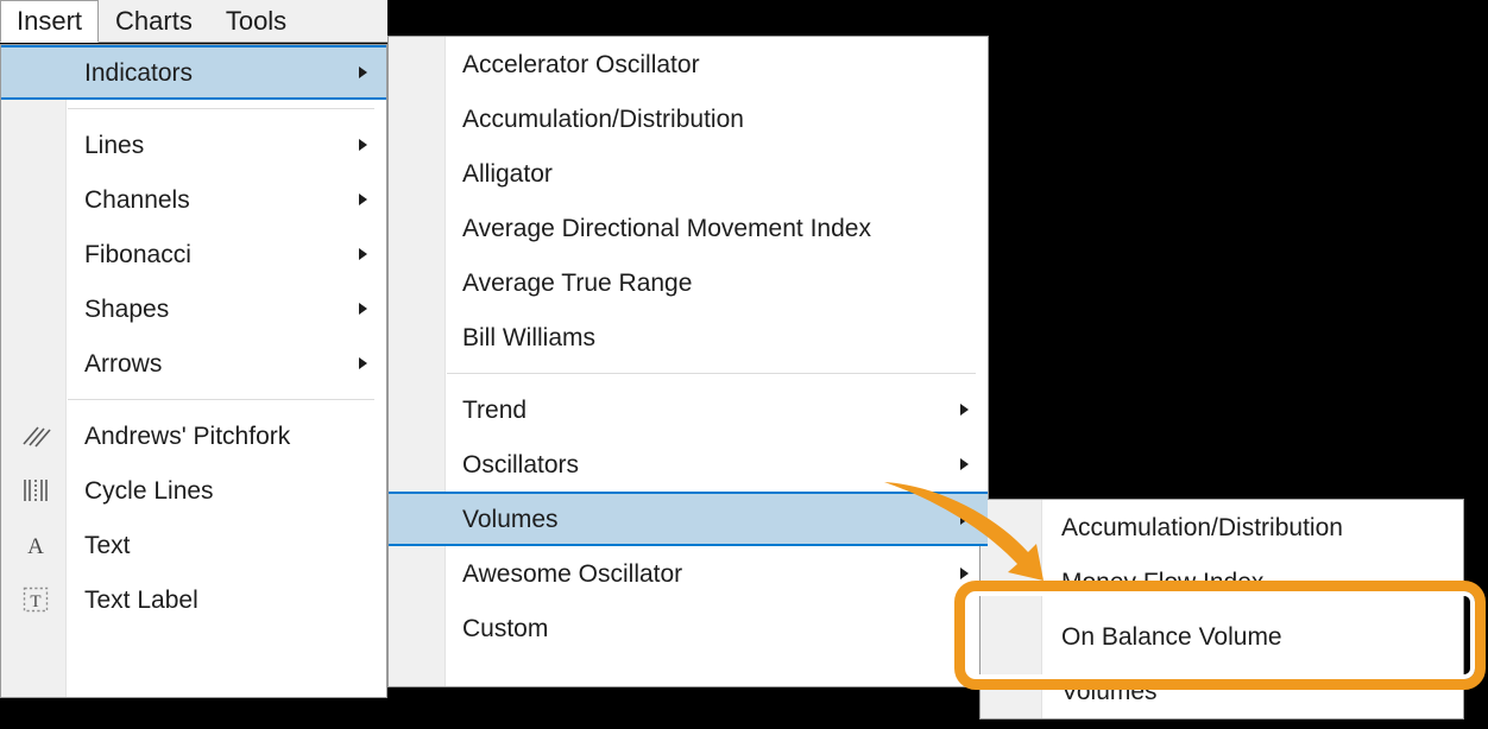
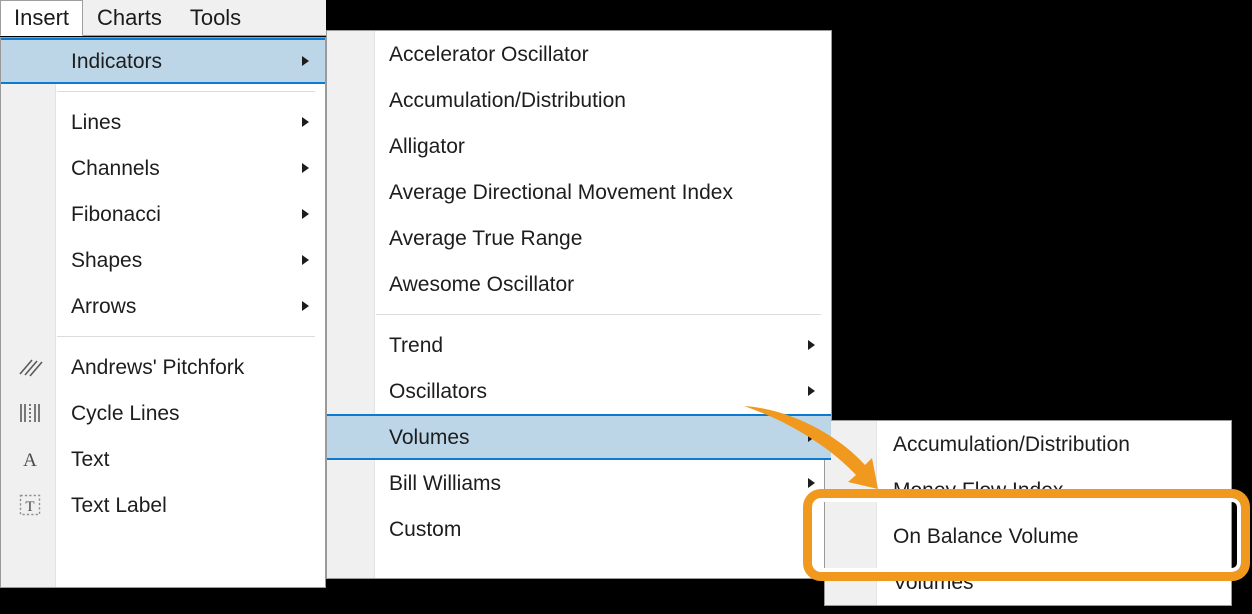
  Insert
  Charts
  Tools
  Indicators
  Lines
  Channels
  Fibonacci
  Shapes
  Arrows
  Andrews' Pitchfork
  Cycle Lines
  A
  Text
  T
  Text Label
  Accelerator Oscillator
  Accumulation/Distribution
  Alligator
  Average Directional Movement Index
  Average True Range
- Bill Williams
+ Awesome Oscillator
  Trend
  Oscillators
  Volumes
- Awesome Oscillator
+ Bill Williams
  Custom
  Accumulation/Distribution
  Money Flow Index
  On Balance Volume
  Volumes
